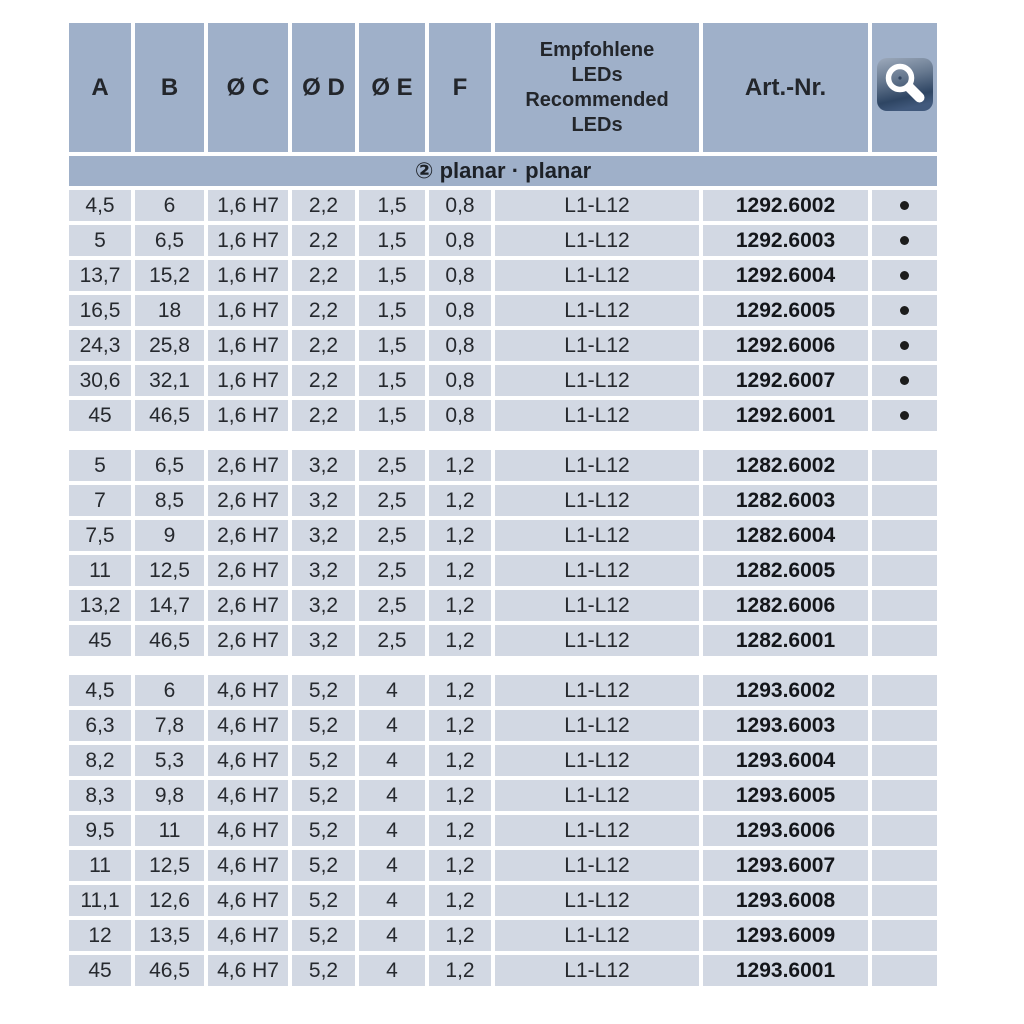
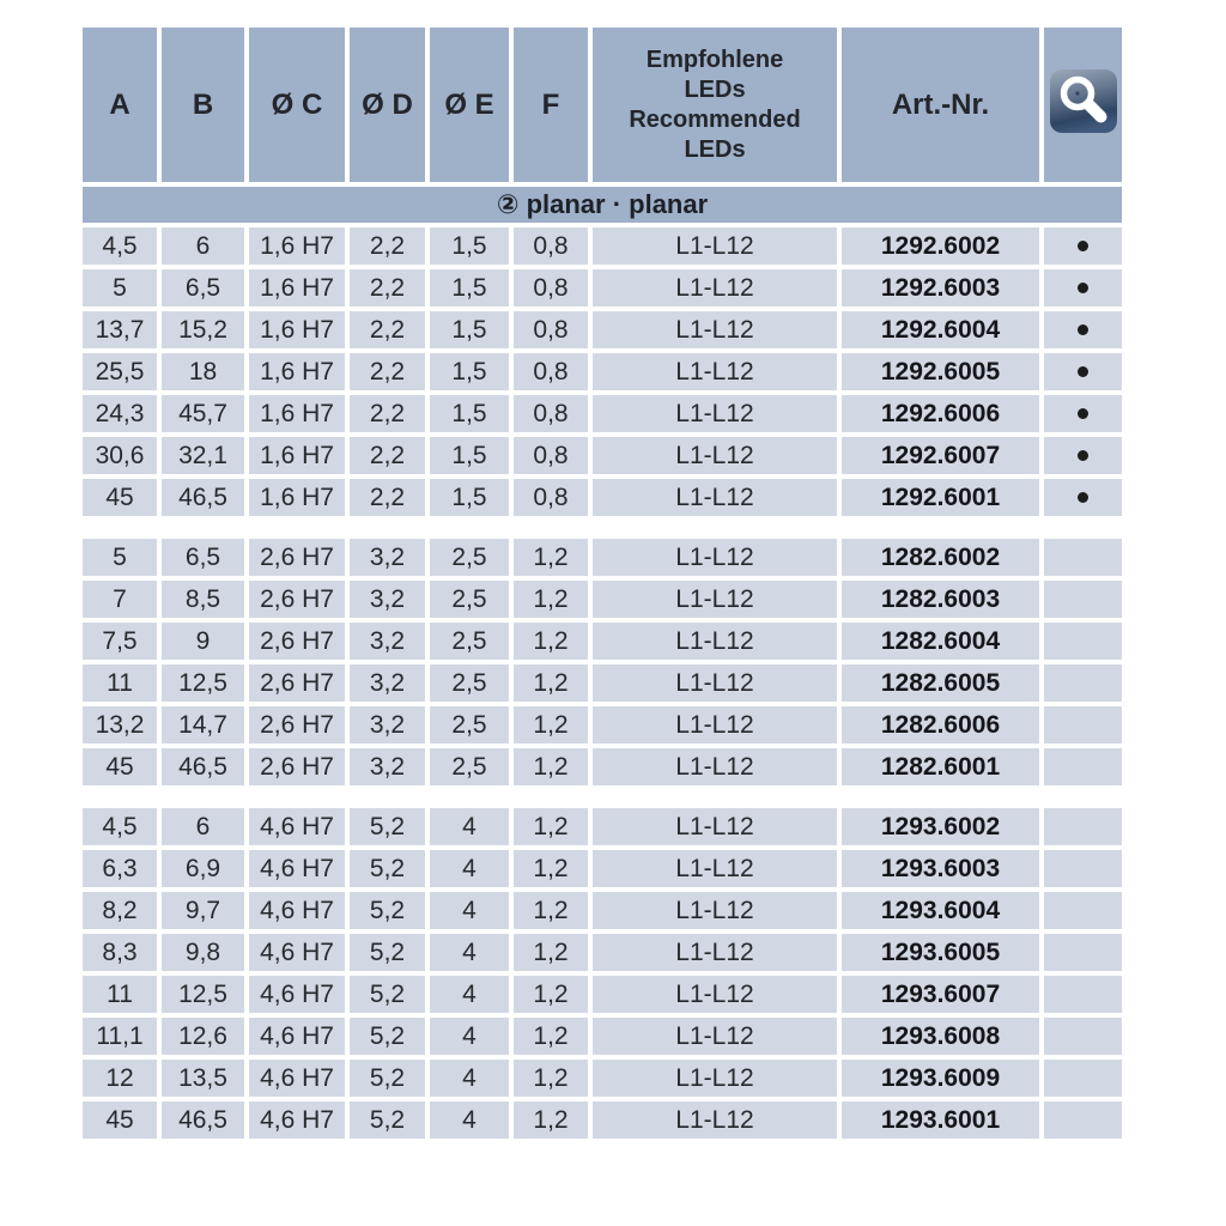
  A	B	Ø C	Ø D	Ø E	F	Empfohlene LEDs Recommended LEDs	Art.-Nr.
  ② planar · planar
  4,5	6	1,6 H7	2,2	1,5	0,8	L1-L12	1292.6002
  5	6,5	1,6 H7	2,2	1,5	0,8	L1-L12	1292.6003
  13,7	15,2	1,6 H7	2,2	1,5	0,8	L1-L12	1292.6004
- 16,5	18	1,6 H7	2,2	1,5	0,8	L1-L12	1292.6005
+ 25,5	18	1,6 H7	2,2	1,5	0,8	L1-L12	1292.6005
- 24,3	25,8	1,6 H7	2,2	1,5	0,8	L1-L12	1292.6006
+ 24,3	45,7	1,6 H7	2,2	1,5	0,8	L1-L12	1292.6006
  30,6	32,1	1,6 H7	2,2	1,5	0,8	L1-L12	1292.6007
  45	46,5	1,6 H7	2,2	1,5	0,8	L1-L12	1292.6001
  5	6,5	2,6 H7	3,2	2,5	1,2	L1-L12	1282.6002
  7	8,5	2,6 H7	3,2	2,5	1,2	L1-L12	1282.6003
  7,5	9	2,6 H7	3,2	2,5	1,2	L1-L12	1282.6004
  11	12,5	2,6 H7	3,2	2,5	1,2	L1-L12	1282.6005
  13,2	14,7	2,6 H7	3,2	2,5	1,2	L1-L12	1282.6006
  45	46,5	2,6 H7	3,2	2,5	1,2	L1-L12	1282.6001
  4,5	6	4,6 H7	5,2	4	1,2	L1-L12	1293.6002
- 6,3	7,8	4,6 H7	5,2	4	1,2	L1-L12	1293.6003
+ 6,3	6,9	4,6 H7	5,2	4	1,2	L1-L12	1293.6003
- 8,2	5,3	4,6 H7	5,2	4	1,2	L1-L12	1293.6004
+ 8,2	9,7	4,6 H7	5,2	4	1,2	L1-L12	1293.6004
  8,3	9,8	4,6 H7	5,2	4	1,2	L1-L12	1293.6005
- 9,5	11	4,6 H7	5,2	4	1,2	L1-L12	1293.6006
  11	12,5	4,6 H7	5,2	4	1,2	L1-L12	1293.6007
  11,1	12,6	4,6 H7	5,2	4	1,2	L1-L12	1293.6008
  12	13,5	4,6 H7	5,2	4	1,2	L1-L12	1293.6009
  45	46,5	4,6 H7	5,2	4	1,2	L1-L12	1293.6001
